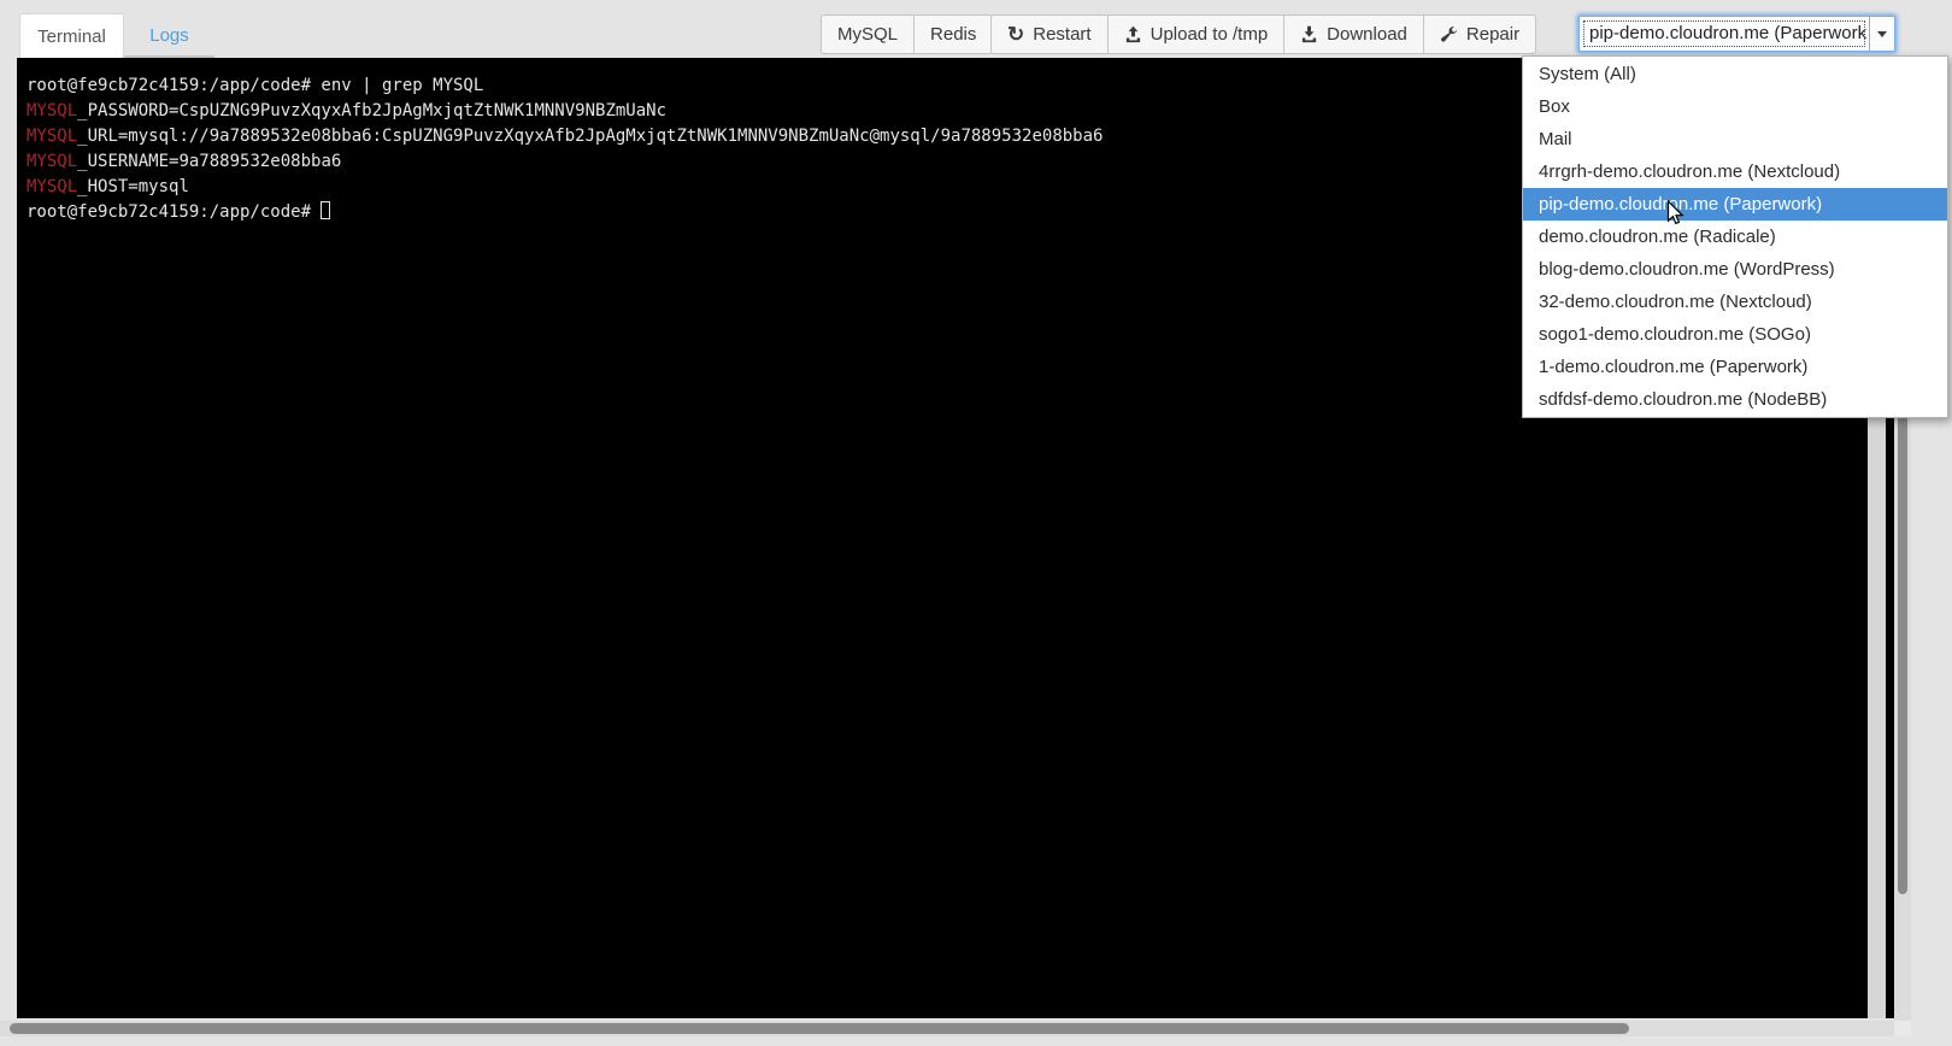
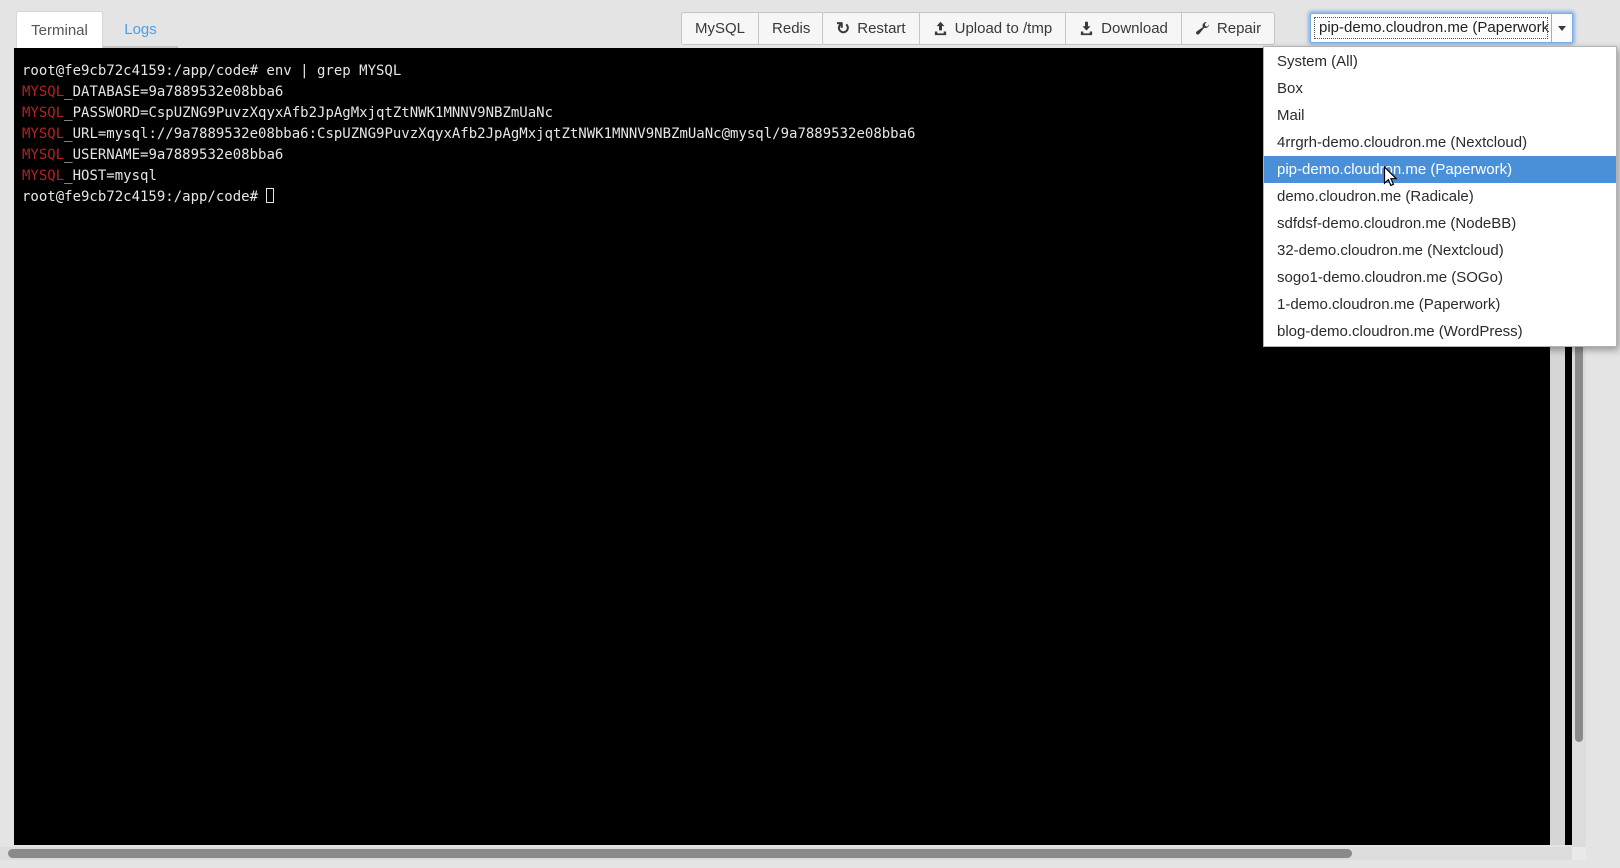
  Terminal
  Logs
  MySQL
  Redis
  ↻
  Restart
  Upload to /tmp
  Download
  Repair
  pip-demo.cloudron.me (Paperwork
  root@fe9cb72c4159:/app/code# env | grep MYSQL
+ MYSQL_DATABASE=9a7889532e08bba6
  MYSQL_PASSWORD=CspUZNG9PuvzXqyxAfb2JpAgMxjqtZtNWK1MNNV9NBZmUaNc
  MYSQL_URL=mysql://9a7889532e08bba6:CspUZNG9PuvzXqyxAfb2JpAgMxjqtZtNWK1MNNV9NBZmUaNc@mysql/9a7889532e08bba6
  MYSQL_USERNAME=9a7889532e08bba6
  MYSQL_HOST=mysql
  root@fe9cb72c4159:/app/code#
  System (All)
  Box
  Mail
  4rrgrh-demo.cloudron.me (Nextcloud)
  pip-demo.cloudron.me (Paperwork)
  demo.cloudron.me (Radicale)
- blog-demo.cloudron.me (WordPress)
+ sdfdsf-demo.cloudron.me (NodeBB)
  32-demo.cloudron.me (Nextcloud)
  sogo1-demo.cloudron.me (SOGo)
  1-demo.cloudron.me (Paperwork)
- sdfdsf-demo.cloudron.me (NodeBB)
+ blog-demo.cloudron.me (WordPress)
